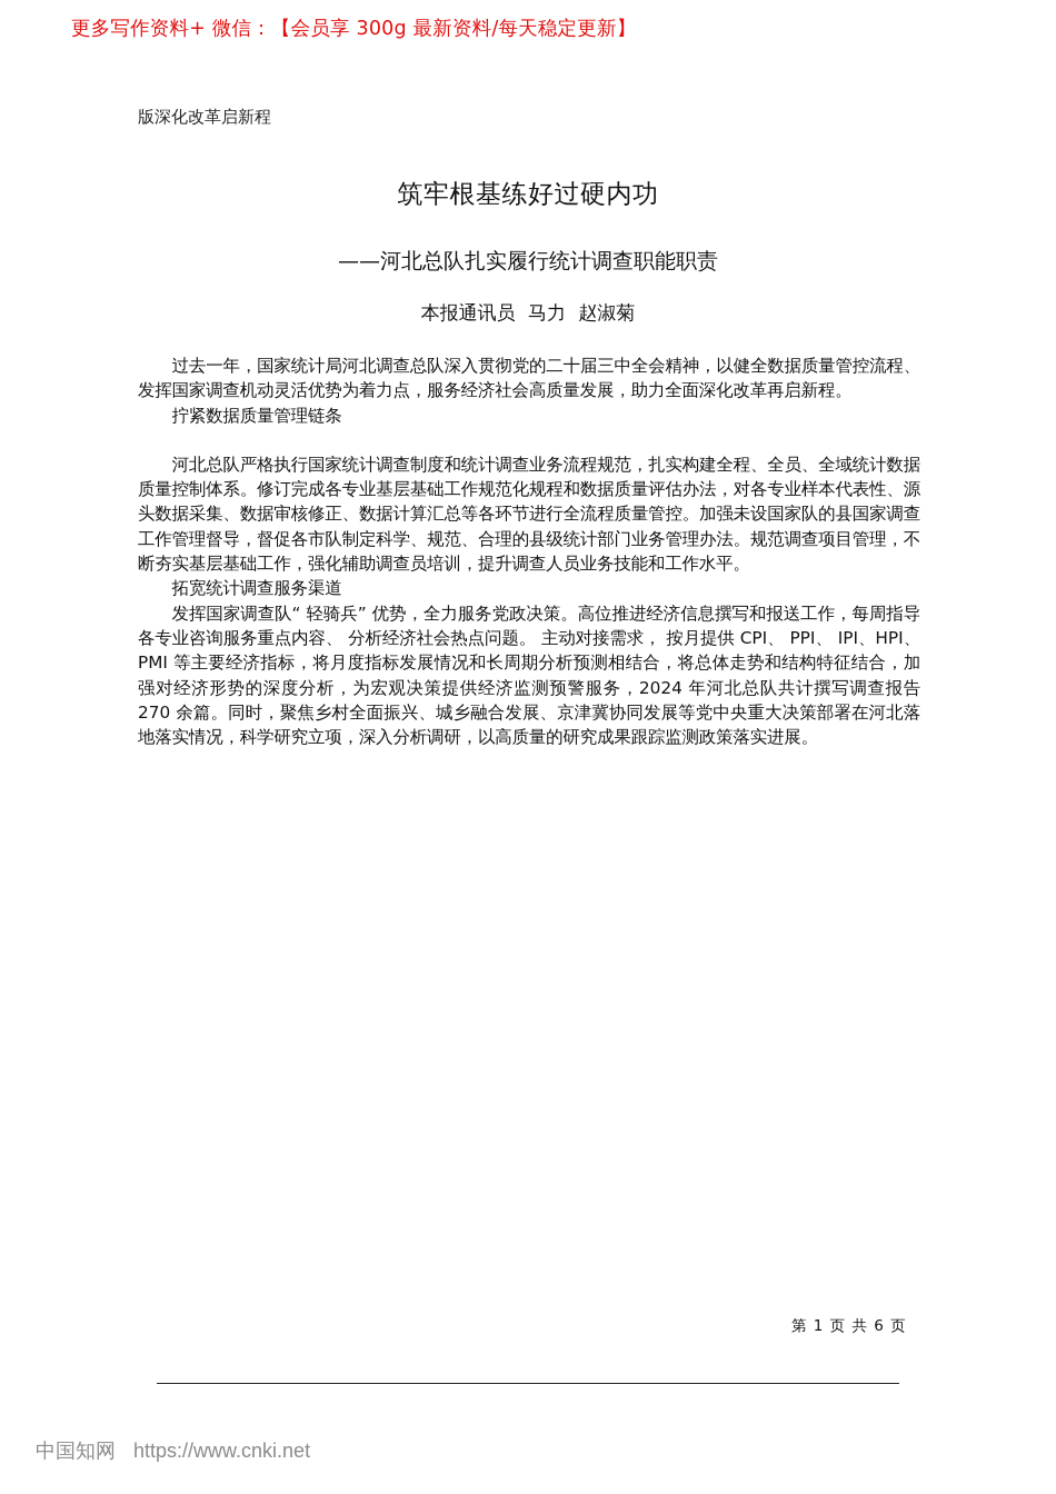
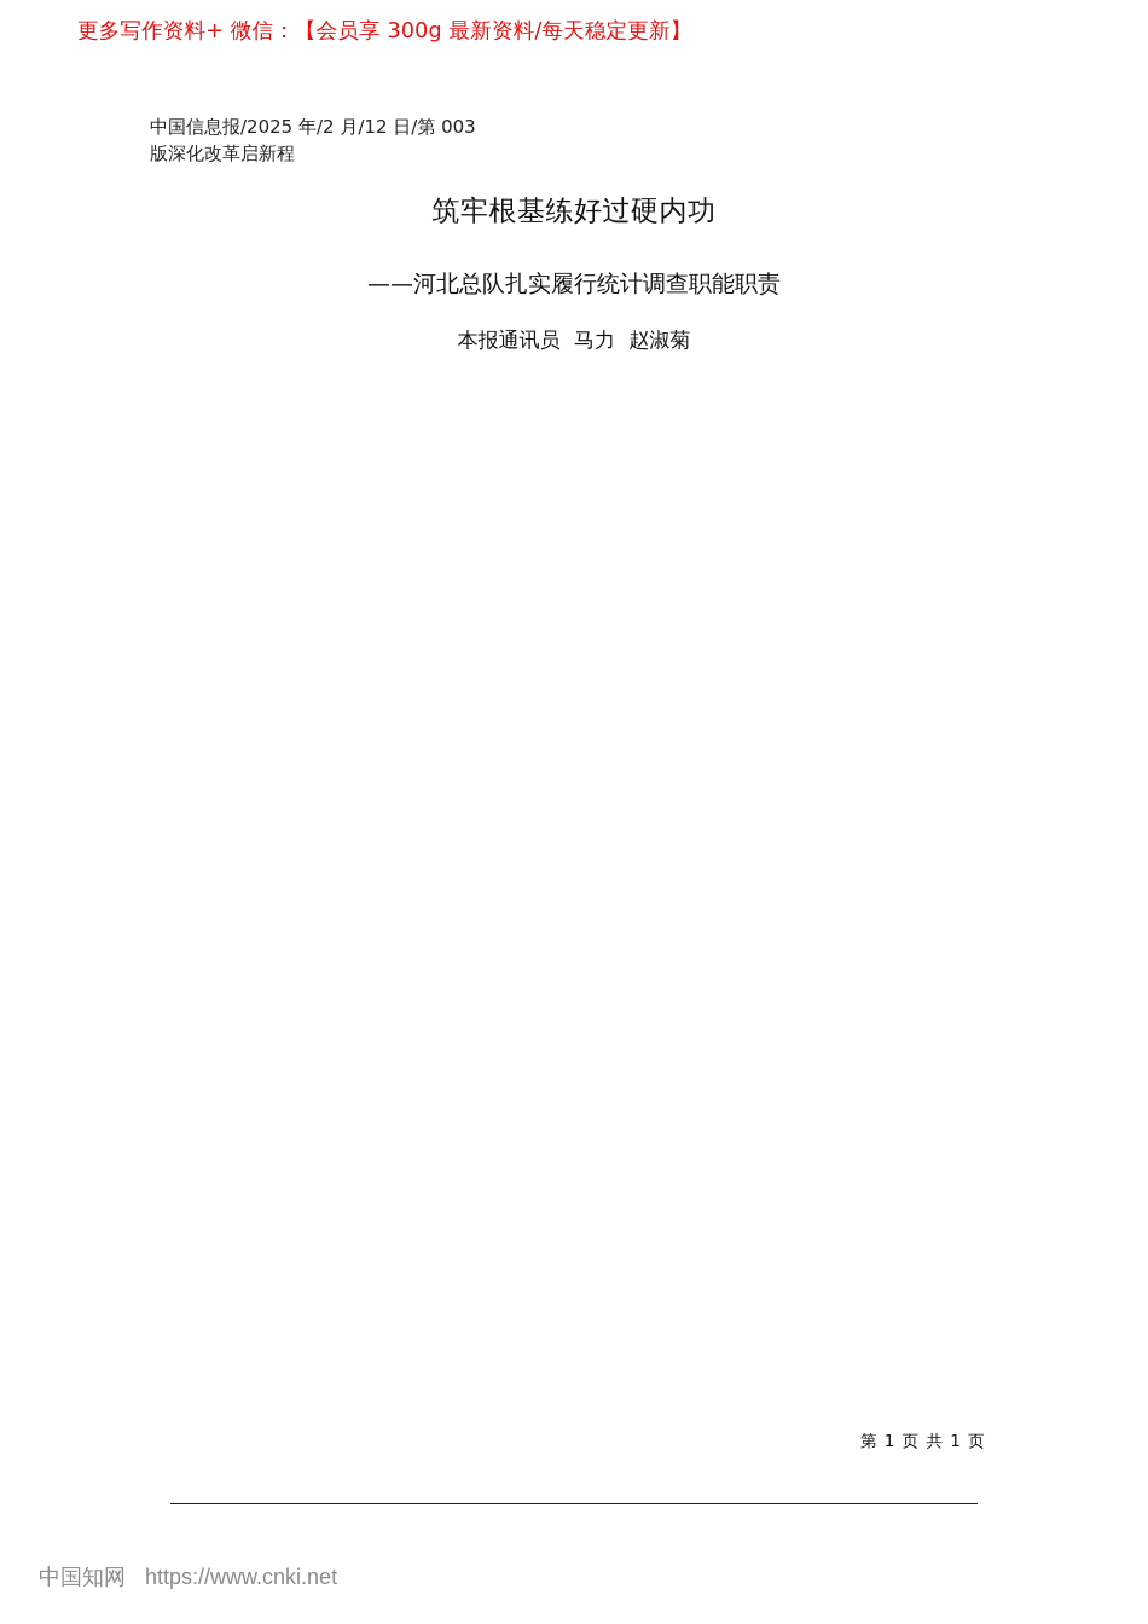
  更多写作资料+ 微信：【会员享 300g 最新资料/每天稳定更新】
+ 中国信息报/2025 年/2 月/12 日/第 003
  版深化改革启新程
  筑牢根基练好过硬内功
  ——河北总队扎实履行统计调查职能职责
  本报通讯员 马力 赵淑菊
- 过去一年，国家统计局河北调查总队深入贯彻党的二十届三中全会精神，以健全数据质量管控流程、发挥国家调查机动灵活优势为着力点，服务经济社会高质量发展，助力全面深化改革再启新程。
- 拧紧数据质量管理链条
- 河北总队严格执行国家统计调查制度和统计调查业务流程规范，扎实构建全程、全员、全域统计数据质量控制体系。修订完成各专业基层基础工作规范化规程和数据质量评估办法，对各专业样本代表性、源头数据采集、数据审核修正、数据计算汇总等各环节进行全流程质量管控。加强未设国家队的县国家调查工作管理督导，督促各市队制定科学、规范、合理的县级统计部门业务管理办法。规范调查项目管理，不断夯实基层基础工作，强化辅助调查员培训，提升调查人员业务技能和工作水平。
- 拓宽统计调查服务渠道
- 发挥国家调查队“ 轻骑兵” 优势，全力服务党政决策。高位推进经济信息撰写和报送工作，每周指导各专业咨询服务重点内容、 分析经济社会热点问题。 主动对接需求， 按月提供 CPI、 PPI、 IPI、HPI、PMI 等主要经济指标，将月度指标发展情况和长周期分析预测相结合，将总体走势和结构特征结合，加强对经济形势的深度分析，为宏观决策提供经济监测预警服务，2024 年河北总队共计撰写调查报告 270 余篇。同时，聚焦乡村全面振兴、城乡融合发展、京津冀协同发展等党中央重大决策部署在河北落地落实情况，科学研究立项，深入分析调研，以高质量的研究成果跟踪监测政策落实进展。
- 第 1 页 共 6 页
+ 第 1 页 共 1 页
  中国知网 https://www.cnki.net
